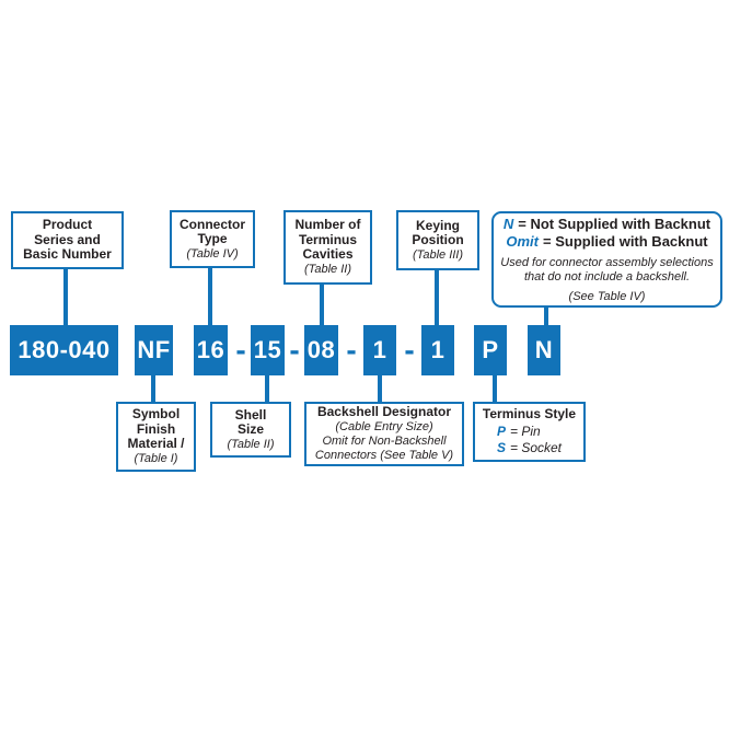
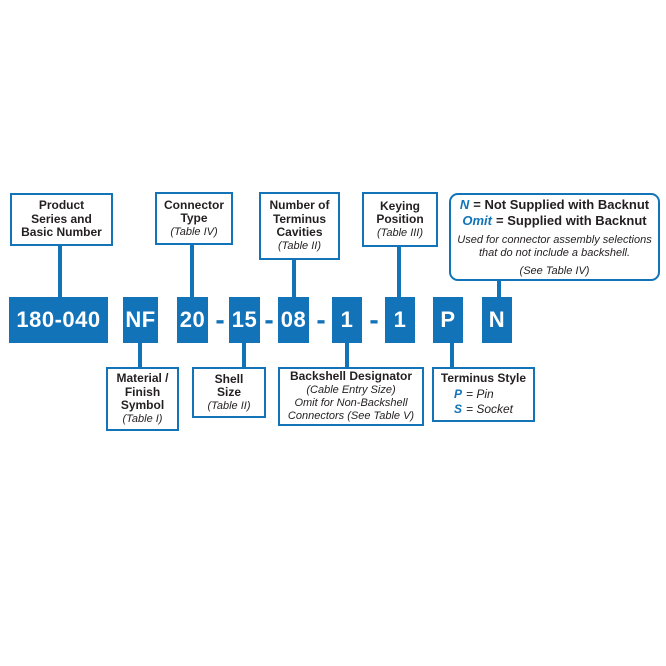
  Product
  Series and
  Basic Number
  Connector
  Type
  (Table IV)
  Number of
  Terminus
  Cavities
  (Table II)
  Keying
  Position
  (Table III)
  N = Not Supplied with Backnut
  Omit = Supplied with Backnut
  Used for connector assembly selections
  that do not include a backshell.
  (See Table IV)
  180-040
  NF
- 16
+ 20
  15
  08
  1
  1
  P
  N
  -
  -
  -
  -
- Symbol
+ Material /
  Finish
- Material /
+ Symbol
  (Table I)
  Shell
  Size
  (Table II)
  Backshell Designator
  (Cable Entry Size)
  Omit for Non-Backshell
  Connectors (See Table V)
  Terminus Style
  P = Pin
  S = Socket
